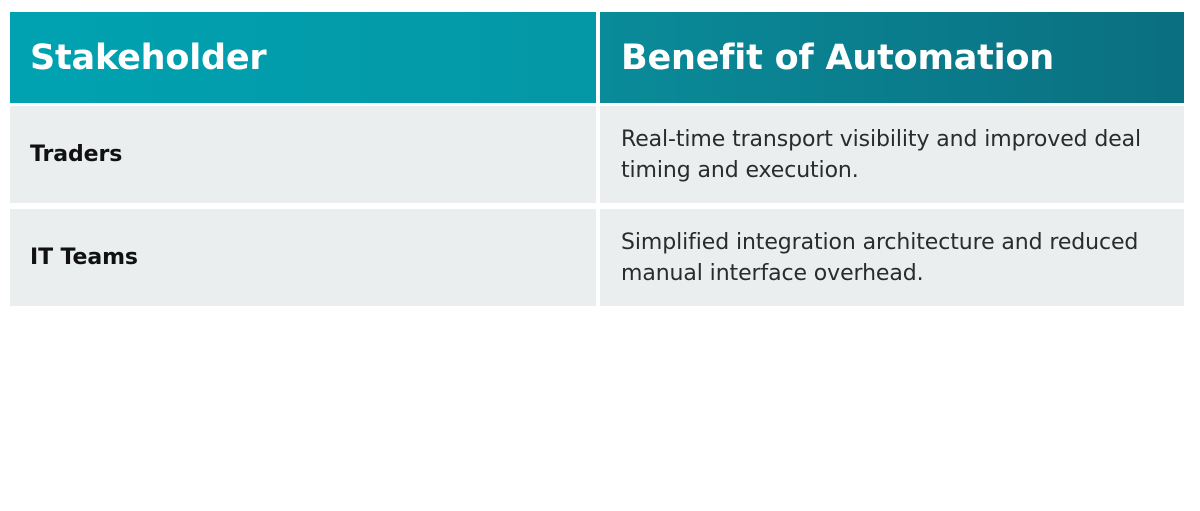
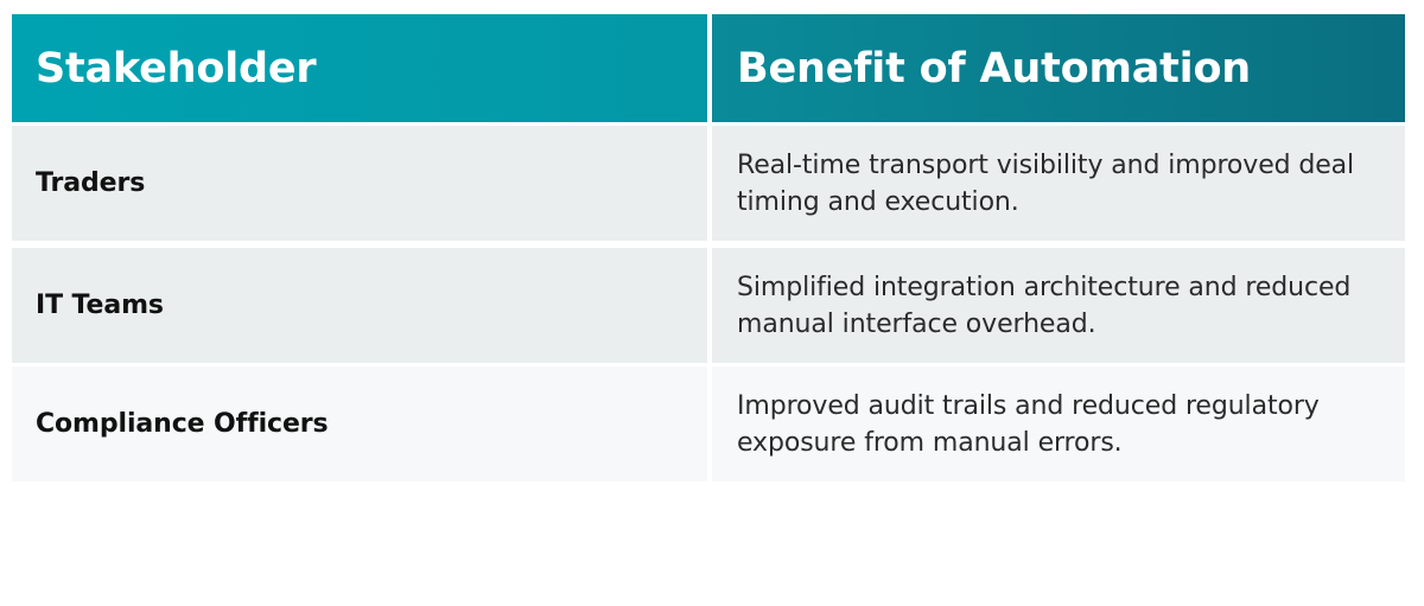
  Stakeholder		Benefit of Automation
  Traders		Real-time transport visibility and improved deal timing and execution.
  IT Teams		Simplified integration architecture and reduced manual interface overhead.
+ Compliance Officers		Improved audit trails and reduced regulatory exposure from manual errors.
